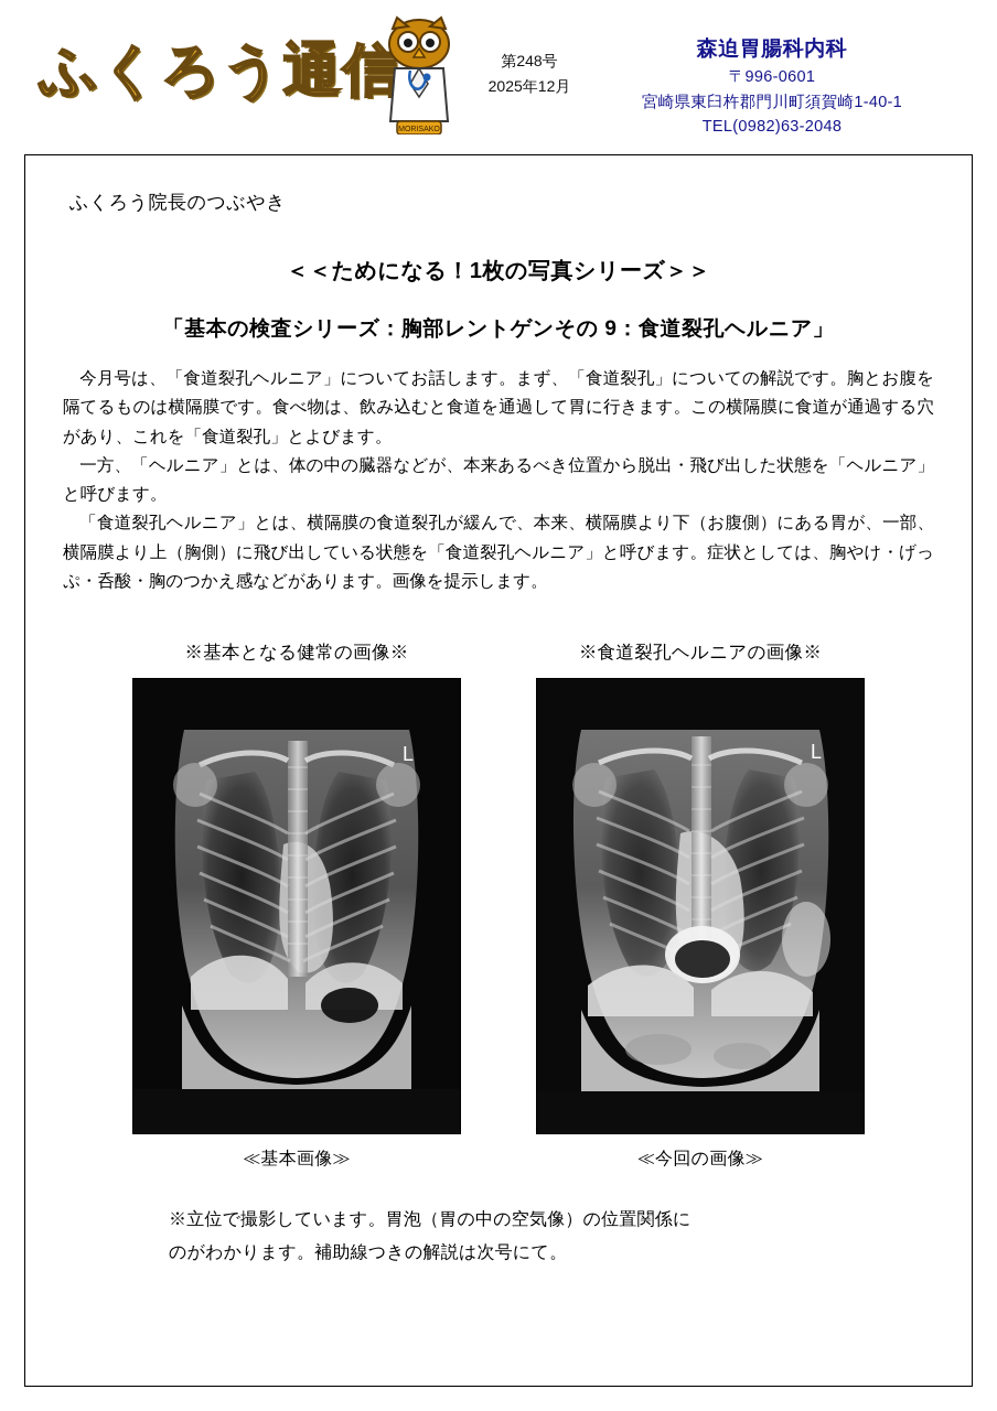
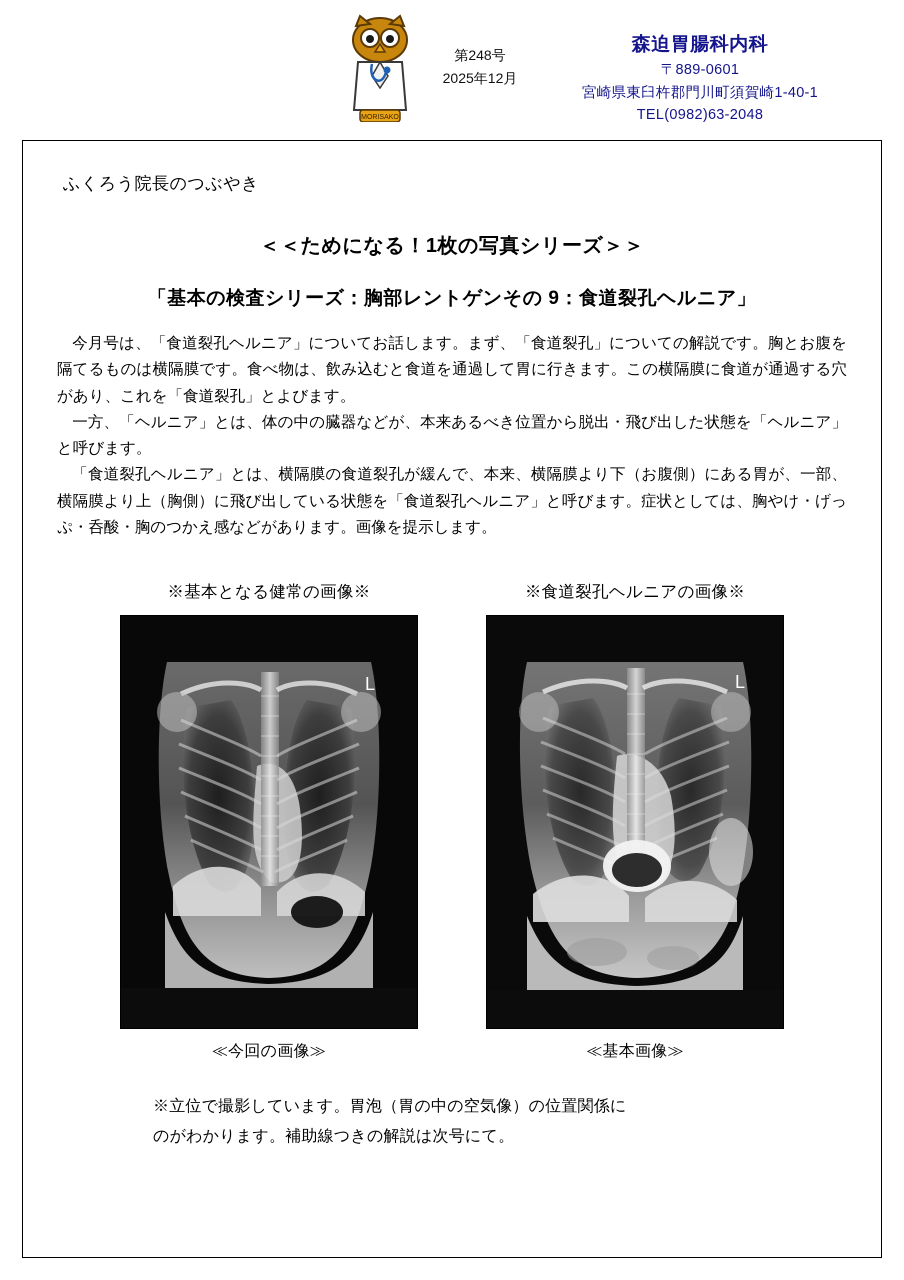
- ふくろう通信
  第248号
  2025年12月
  森迫胃腸科内科
- 〒996-0601
+ 〒889-0601
  宮崎県東臼杵郡門川町須賀崎1-40-1
  TEL(0982)63-2048
  ふくろう院長のつぶやき
  ＜＜ためになる！1枚の写真シリーズ＞＞
  「基本の検査シリーズ：胸部レントゲンその 9：食道裂孔ヘルニア」
  今月号は、「食道裂孔ヘルニア」についてお話します。まず、「食道裂孔」についての解説です。胸とお腹を隔てるものは横隔膜です。食べ物は、飲み込むと食道を通過して胃に行きます。この横隔膜に食道が通過する穴があり、これを「食道裂孔」とよびます。
  一方、「ヘルニア」とは、体の中の臓器などが、本来あるべき位置から脱出・飛び出した状態を「ヘルニア」と呼びます。
  「食道裂孔ヘルニア」とは、横隔膜の食道裂孔が緩んで、本来、横隔膜より下（お腹側）にある胃が、一部、横隔膜より上（胸側）に飛び出している状態を「食道裂孔ヘルニア」と呼びます。症状としては、胸やけ・げっぷ・呑酸・胸のつかえ感などがあります。画像を提示します。
  ※基本となる健常の画像※
  L
- ≪基本画像≫
+ ≪今回の画像≫
  ※食道裂孔ヘルニアの画像※
  L
- ≪今回の画像≫
+ ≪基本画像≫
  ※立位で撮影しています。胃泡（胃の中の空気像）の位置関係に
  のがわかります。補助線つきの解説は次号にて。
